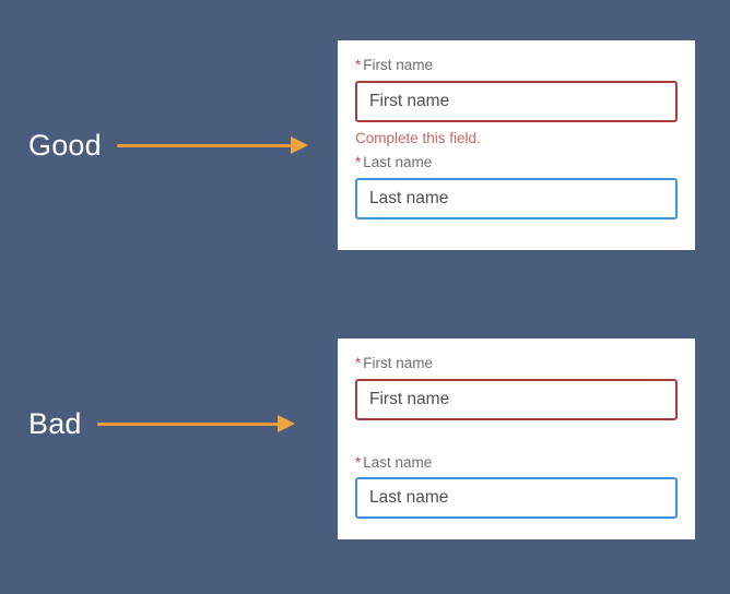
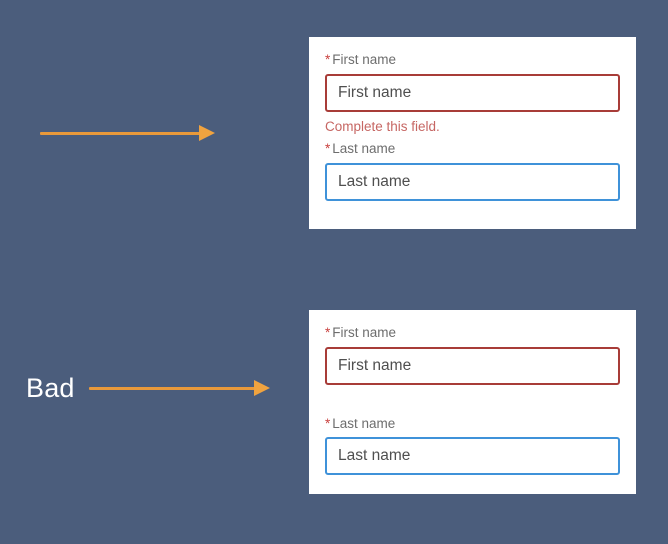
- Good
  Bad
  * First name
  First name
  Complete this field.
  * Last name
  Last name
  * First name
  First name
  * Last name
  Last name
